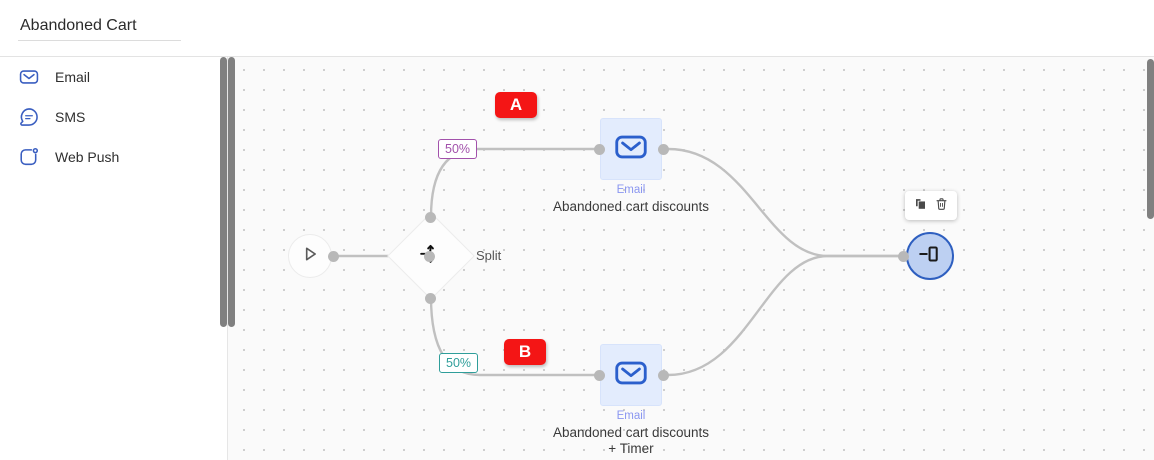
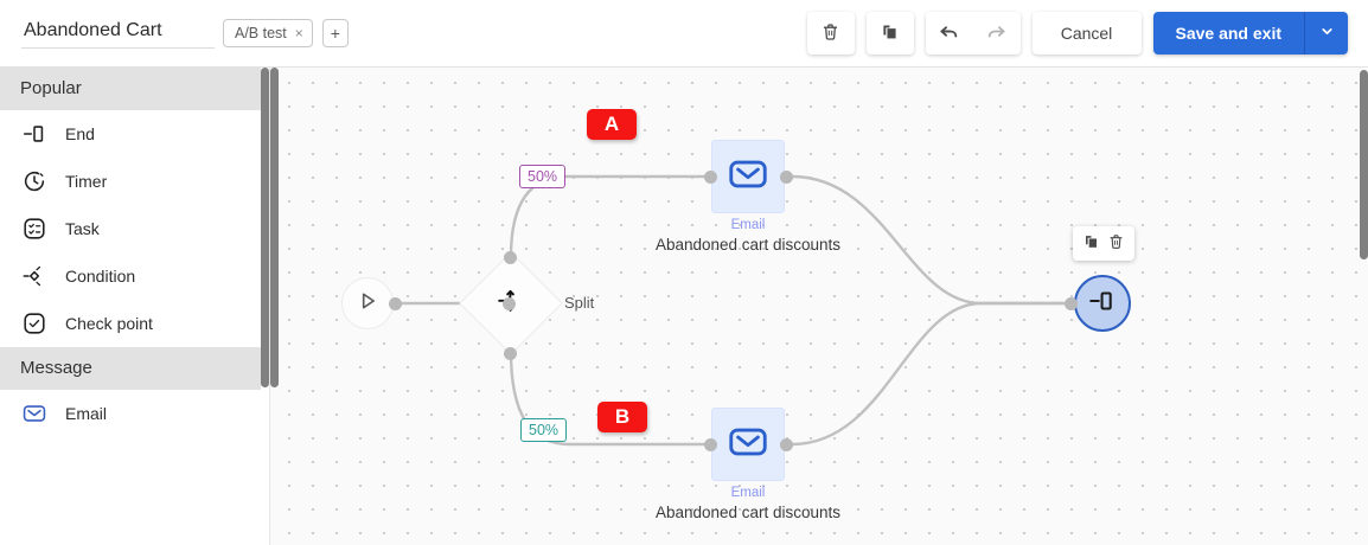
  Abandoned Cart
+ A/B test
+ ×
+ +
+ Cancel
+ Save and exit
+ Popular
+ End
+ Timer
+ Task
+ Condition
+ Check point
+ Message
  Email
- SMS
- Web Push
  Split
  A
  50%
  Email
  Abandoned cart discounts
  B
  50%
  Email
  Abandoned cart discounts
- + Timer
